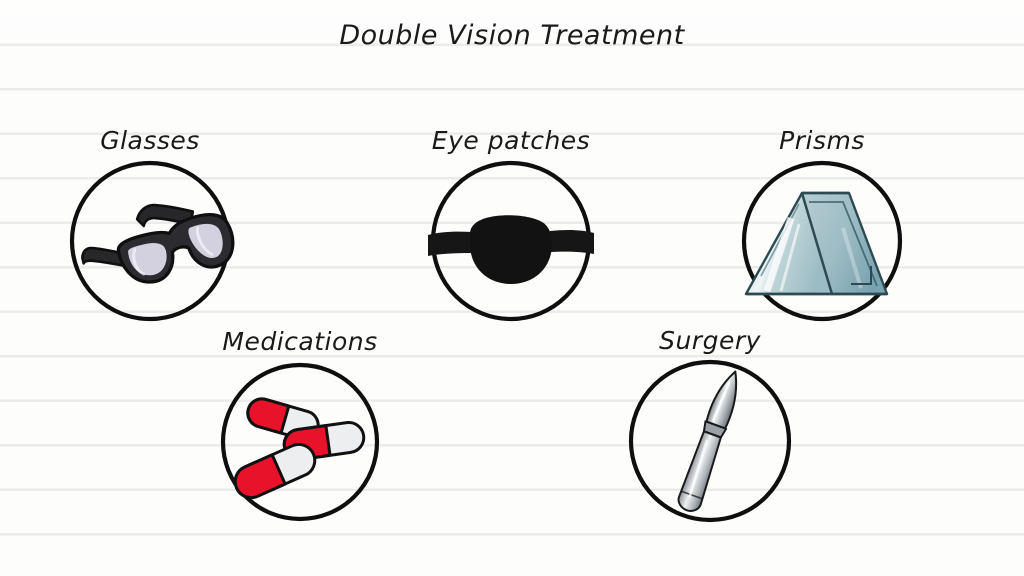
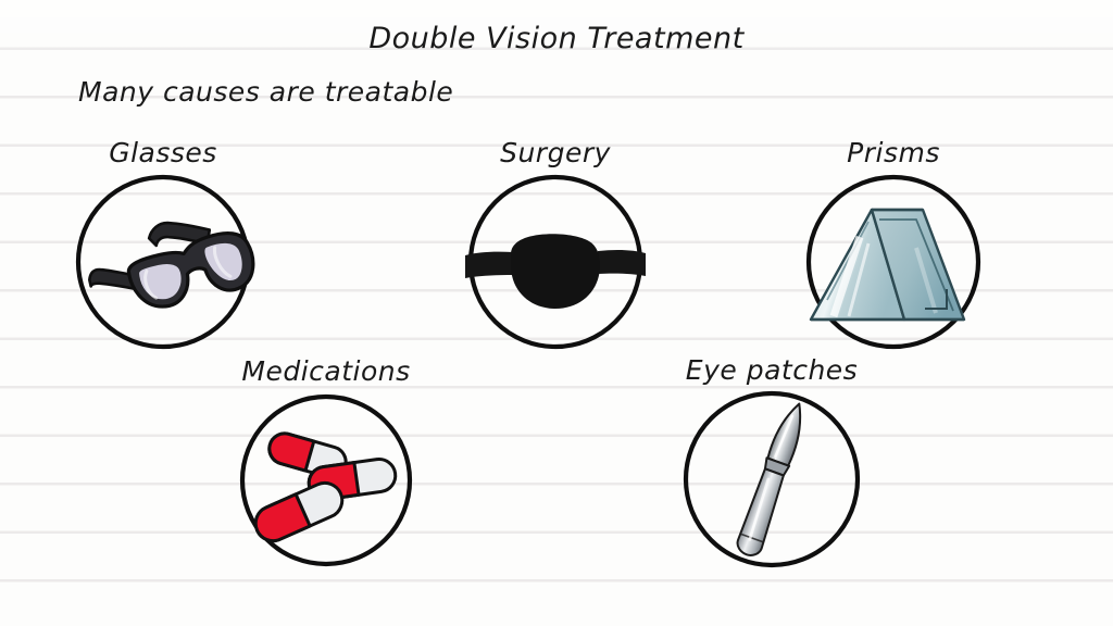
  Double Vision Treatment
+ Many causes are treatable
  Glasses
- Eye patches
+ Surgery
  Prisms
  Medications
- Surgery
+ Eye patches
